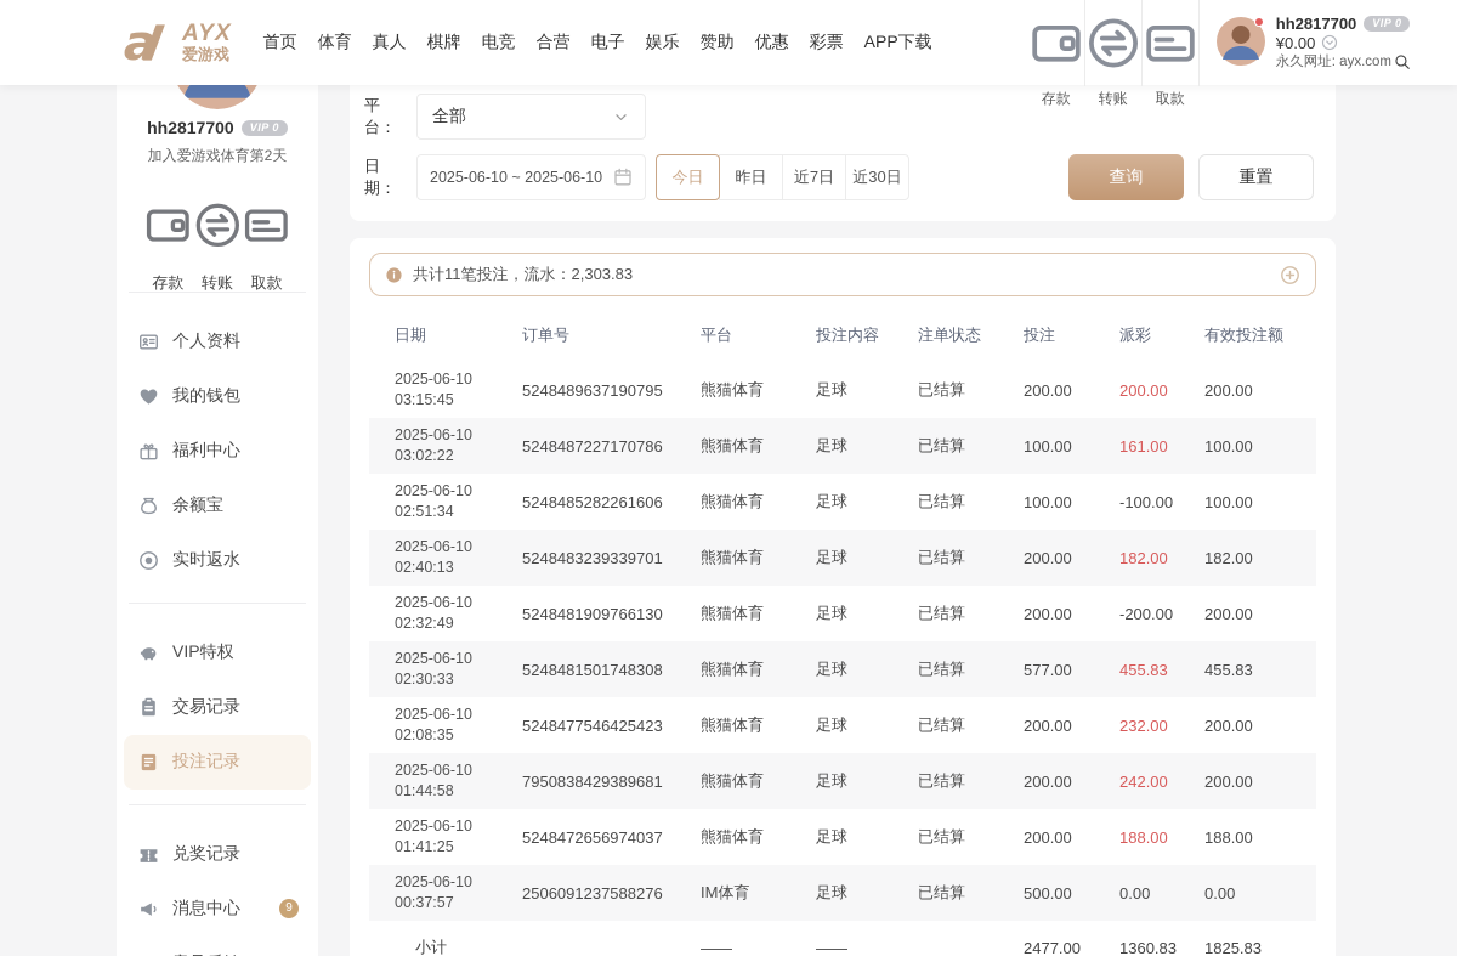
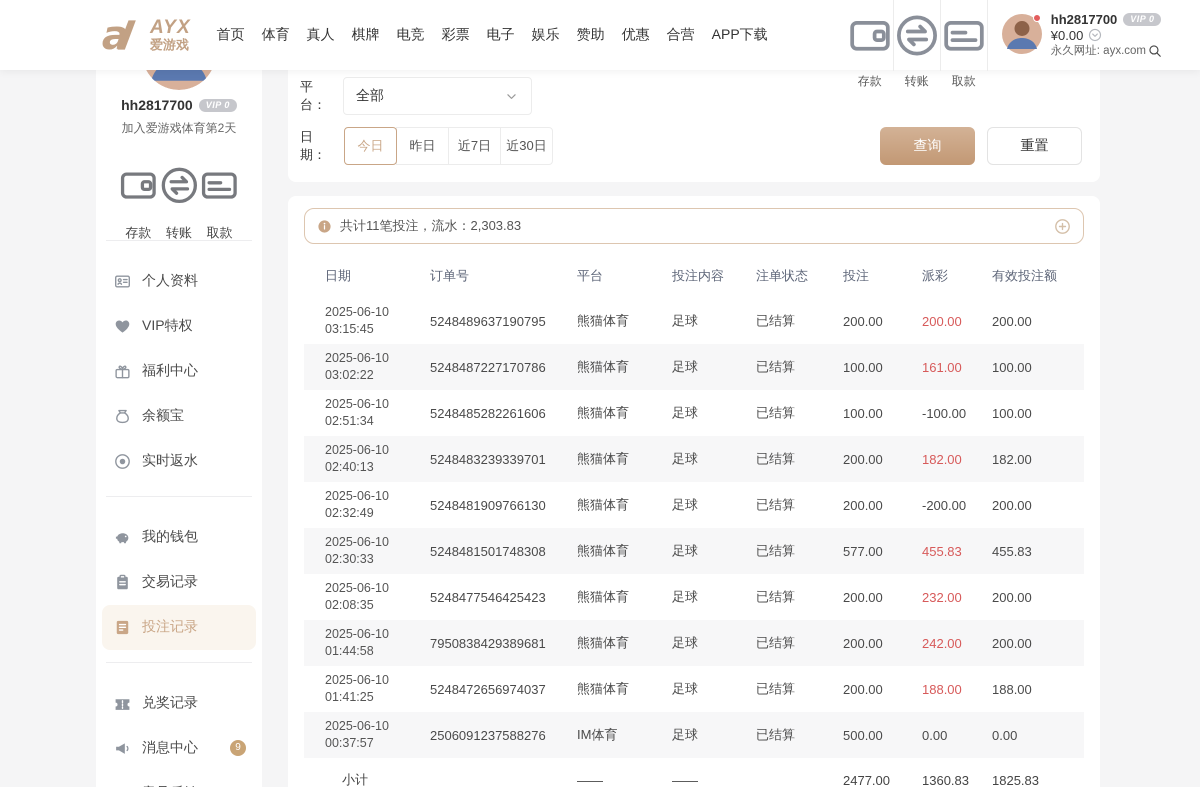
  a
  AYX
  爱游戏
  首页
  体育
  真人
  棋牌
  电竞
- 合营
+ 彩票
  电子
  娱乐
  赞助
  优惠
- 彩票
+ 合营
  APP下载
  存款
  转账
  取款
  hh2817700
  VIP 0
  ¥0.00
  永久网址: ayx.com
  hh2817700
  VIP 0
  加入爱游戏体育第2天
  存款
  转账
  取款
  个人资料
- 我的钱包
+ VIP特权
  福利中心
  余额宝
  实时返水
- VIP特权
+ 我的钱包
  交易记录
  投注记录
  兑奖记录
  消息中心
  9
  平台：
  全部
  日期：
- 2025-06-10 ~ 2025-06-10
  今日
  昨日
  近7日
  近30日
  查询
  重置
  共计11笔投注，流水：2,303.83
  日期
  订单号
  平台
  投注内容
  注单状态
  投注
  派彩
  有效投注额
  2025-06-10
  03:15:45
  5248489637190795
  熊猫体育
  足球
  已结算
  200.00
  200.00
  200.00
  2025-06-10
  03:02:22
  5248487227170786
  熊猫体育
  足球
  已结算
  100.00
  161.00
  100.00
  2025-06-10
  02:51:34
  5248485282261606
  熊猫体育
  足球
  已结算
  100.00
  -100.00
  100.00
  2025-06-10
  02:40:13
  5248483239339701
  熊猫体育
  足球
  已结算
  200.00
  182.00
  182.00
  2025-06-10
  02:32:49
  5248481909766130
  熊猫体育
  足球
  已结算
  200.00
  -200.00
  200.00
  2025-06-10
  02:30:33
  5248481501748308
  熊猫体育
  足球
  已结算
  577.00
  455.83
  455.83
  2025-06-10
  02:08:35
  5248477546425423
  熊猫体育
  足球
  已结算
  200.00
  232.00
  200.00
  2025-06-10
  01:44:58
  7950838429389681
  熊猫体育
  足球
  已结算
  200.00
  242.00
  200.00
  2025-06-10
  01:41:25
  5248472656974037
  熊猫体育
  足球
  已结算
  200.00
  188.00
  188.00
  2025-06-10
  00:37:57
  2506091237588276
  IM体育
  足球
  已结算
  500.00
  0.00
  0.00
  小计
  ——
  ——
  2477.00
  1360.83
  1825.83
